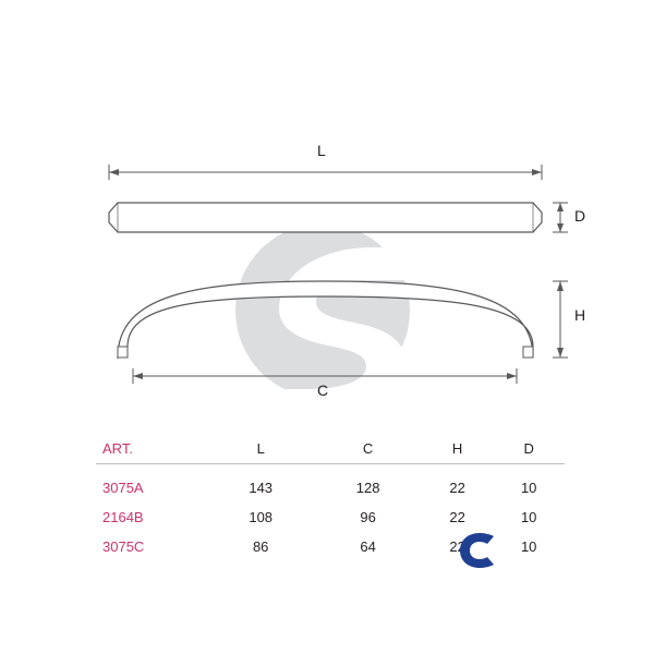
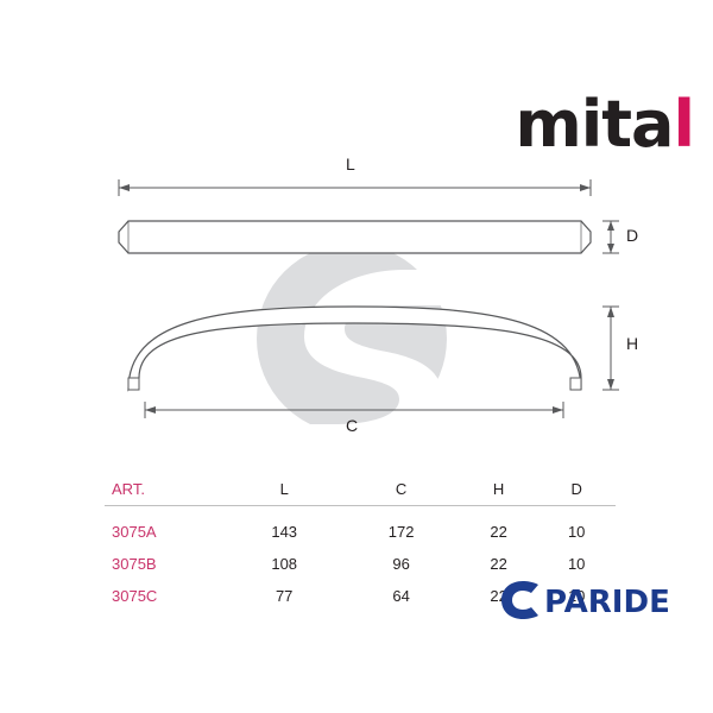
+ mital
  L
  C
  D
  H
  ART.	L	C	H	D
- 3075A	143	128	22	10
+ 3075A	143	172	22	10
- 2164B	108	96	22	10
+ 3075B	108	96	22	10
- 3075C	86	64	2	10
+ 3075C	77	64	2	10
+ PARIDE
